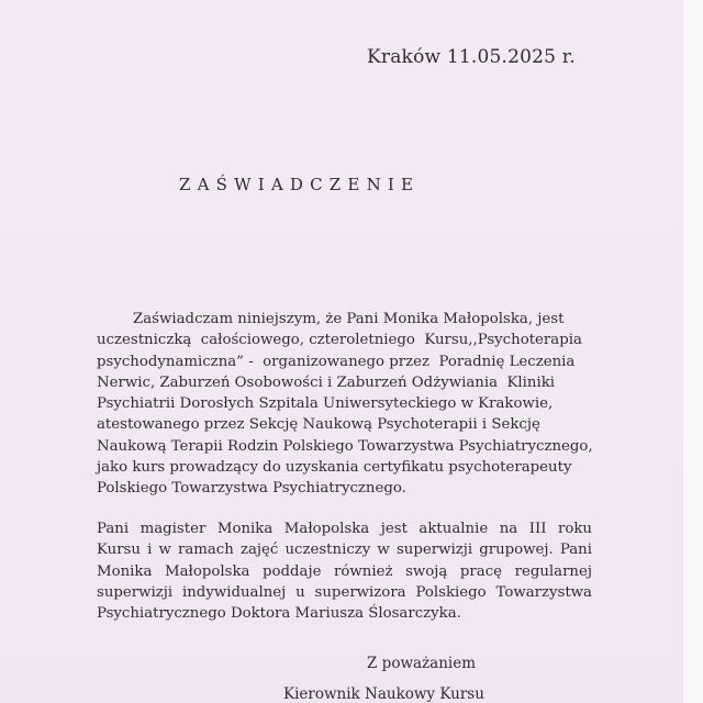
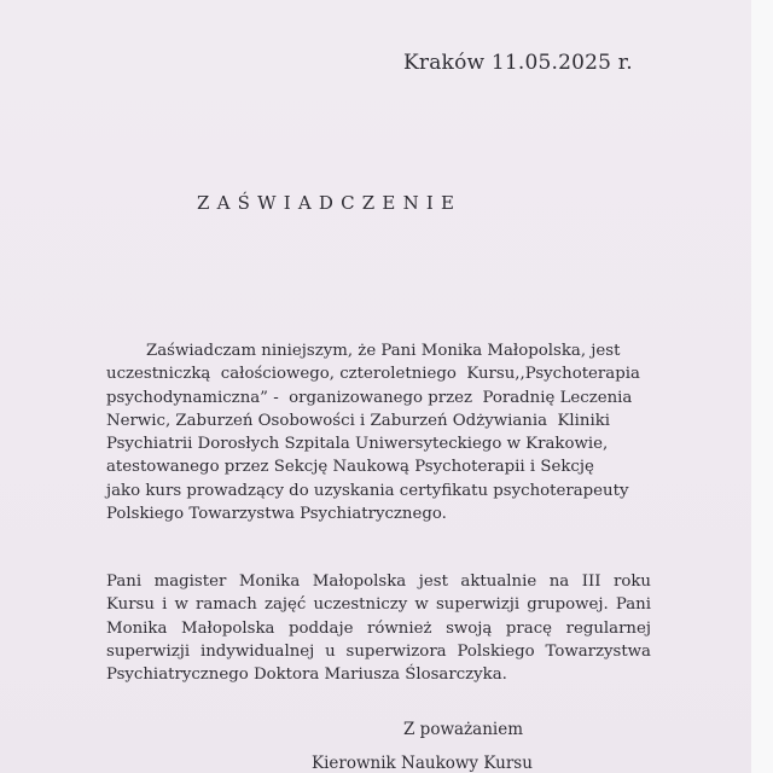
  Kraków 11.05.2025 r.
  ZAŚWIADCZENIE
  Zaświadczam niniejszym, że Pani Monika Małopolska, jest
  uczestniczką całościowego, czteroletniego Kursu,,Psychoterapia
  psychodynamiczna” - organizowanego przez Poradnię Leczenia
  Nerwic, Zaburzeń Osobowości i Zaburzeń Odżywiania Kliniki
  Psychiatrii Dorosłych Szpitala Uniwersyteckiego w Krakowie,
  atestowanego przez Sekcję Naukową Psychoterapii i Sekcję
- Naukową Terapii Rodzin Polskiego Towarzystwa Psychiatrycznego,
  jako kurs prowadzący do uzyskania certyfikatu psychoterapeuty
  Polskiego Towarzystwa Psychiatrycznego.
  Pani magister Monika Małopolska jest aktualnie na III roku
  Kursu i w ramach zajęć uczestniczy w superwizji grupowej. Pani
  Monika Małopolska poddaje również swoją pracę regularnej
  superwizji indywidualnej u superwizora Polskiego Towarzystwa
  Psychiatrycznego Doktora Mariusza Ślosarczyka.
  Z poważaniem
  Kierownik Naukowy Kursu
